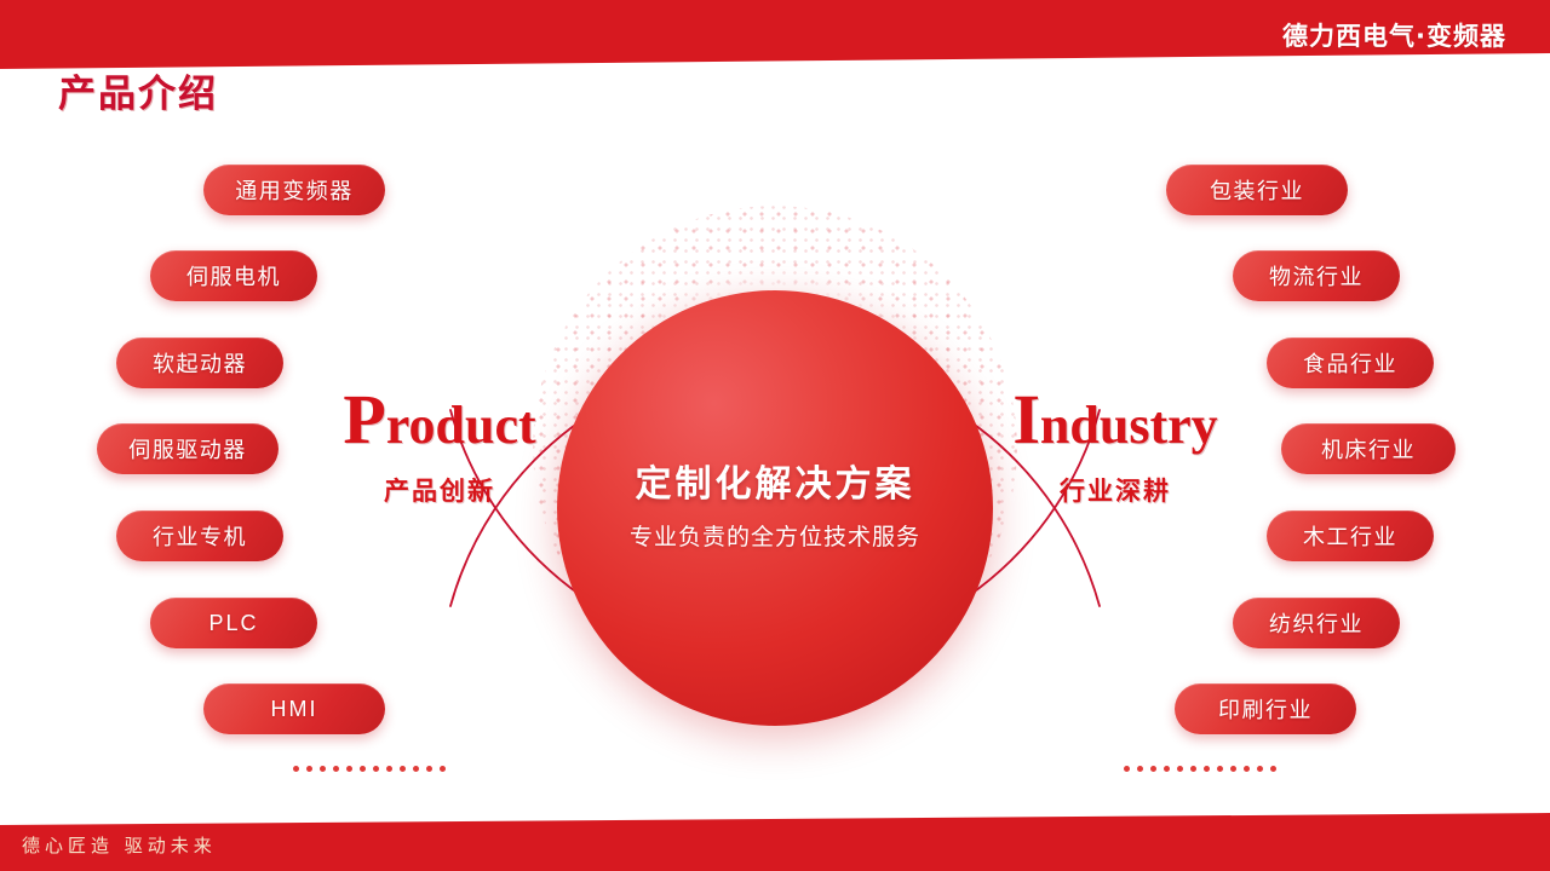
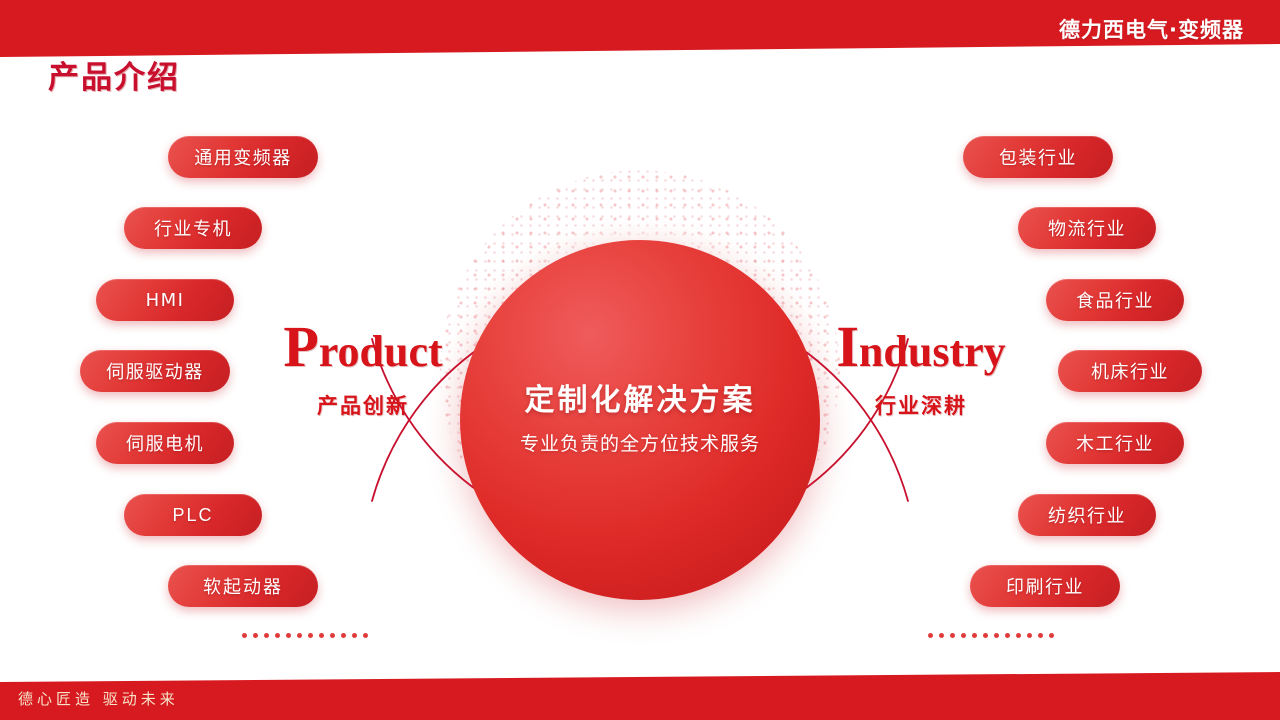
  德力西电气·变频器
  产品介绍
  定制化解决方案
  专业负责的全方位技术服务
  Product
  产品创新
  Industry
  行业深耕
  通用变频器
- 伺服电机
+ 行业专机
- 软起动器
+ HMI
  伺服驱动器
- 行业专机
+ 伺服电机
  PLC
- HMI
+ 软起动器
  包装行业
  物流行业
  食品行业
  机床行业
  木工行业
  纺织行业
  印刷行业
  德心匠造 驱动未来
